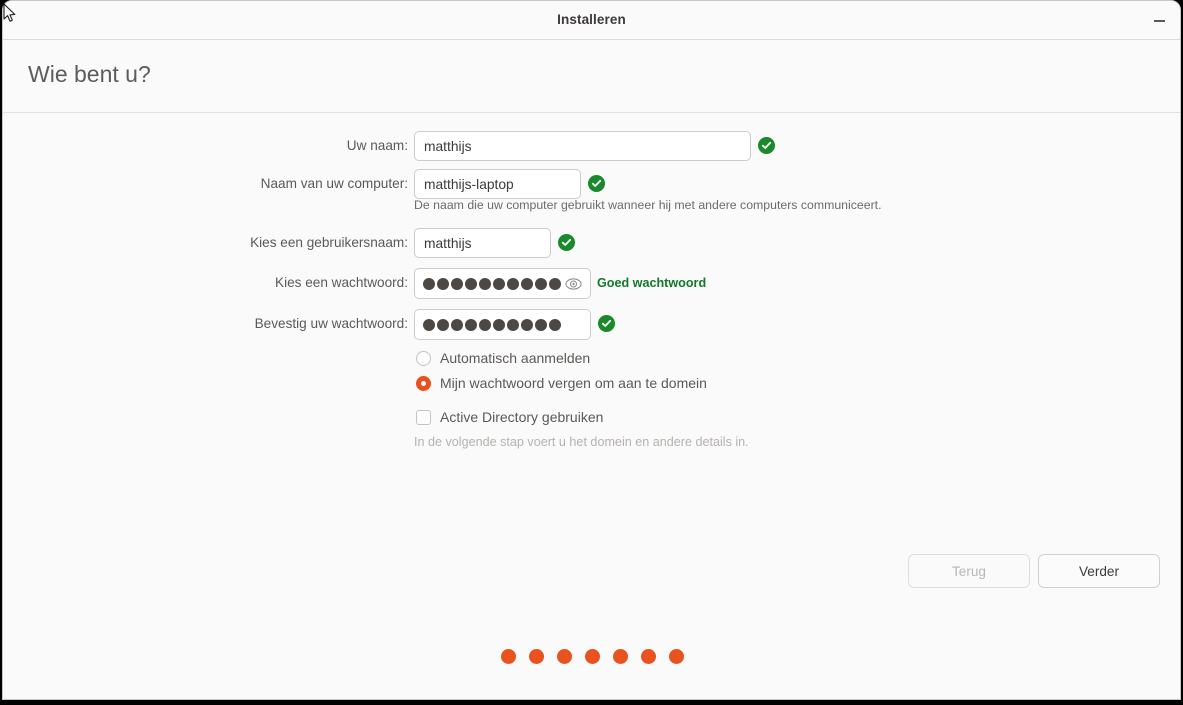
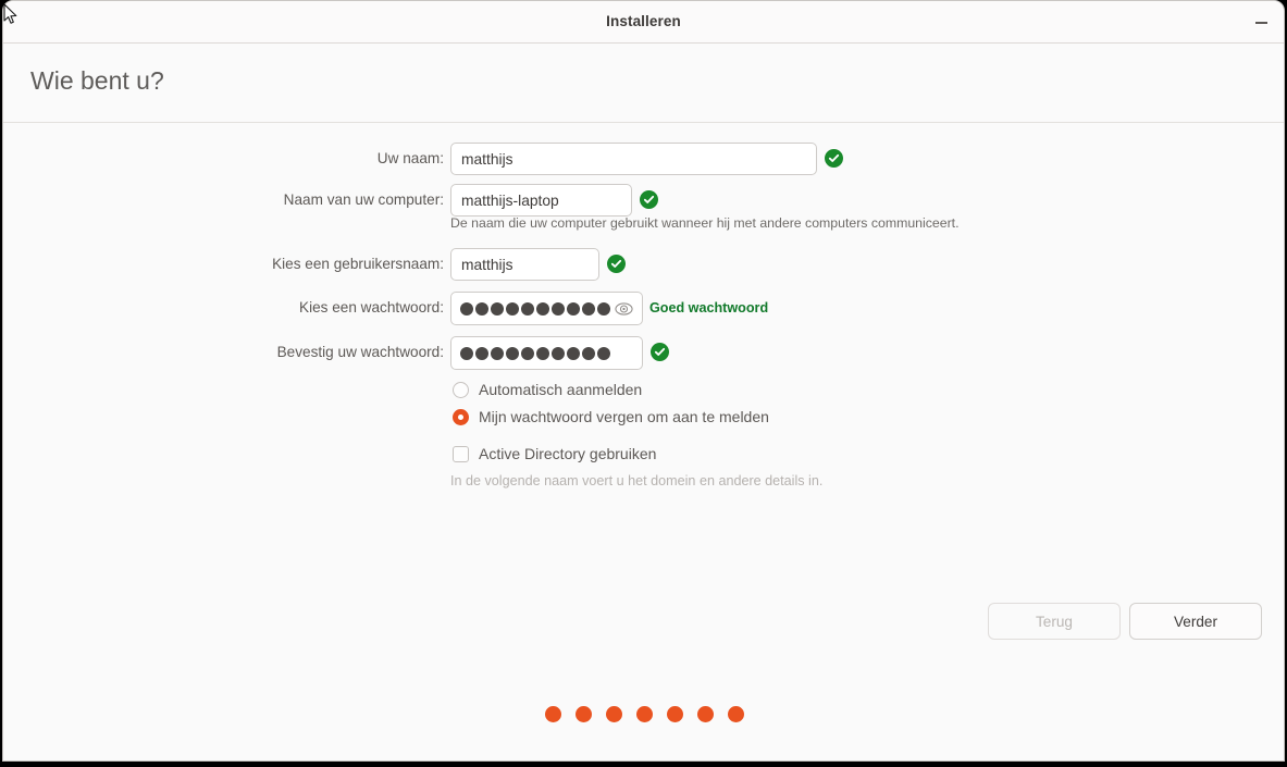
  Installeren
  Wie bent u?
  Uw naam:
  matthijs
  Naam van uw computer:
  matthijs-laptop
  De naam die uw computer gebruikt wanneer hij met andere computers communiceert.
  Kies een gebruikersnaam:
  matthijs
  Kies een wachtwoord:
  Goed wachtwoord
  Bevestig uw wachtwoord:
  Automatisch aanmelden
- Mijn wachtwoord vergen om aan te domein
+ Mijn wachtwoord vergen om aan te melden
  Active Directory gebruiken
- In de volgende stap voert u het domein en andere details in.
+ In de volgende naam voert u het domein en andere details in.
  Terug
  Verder
